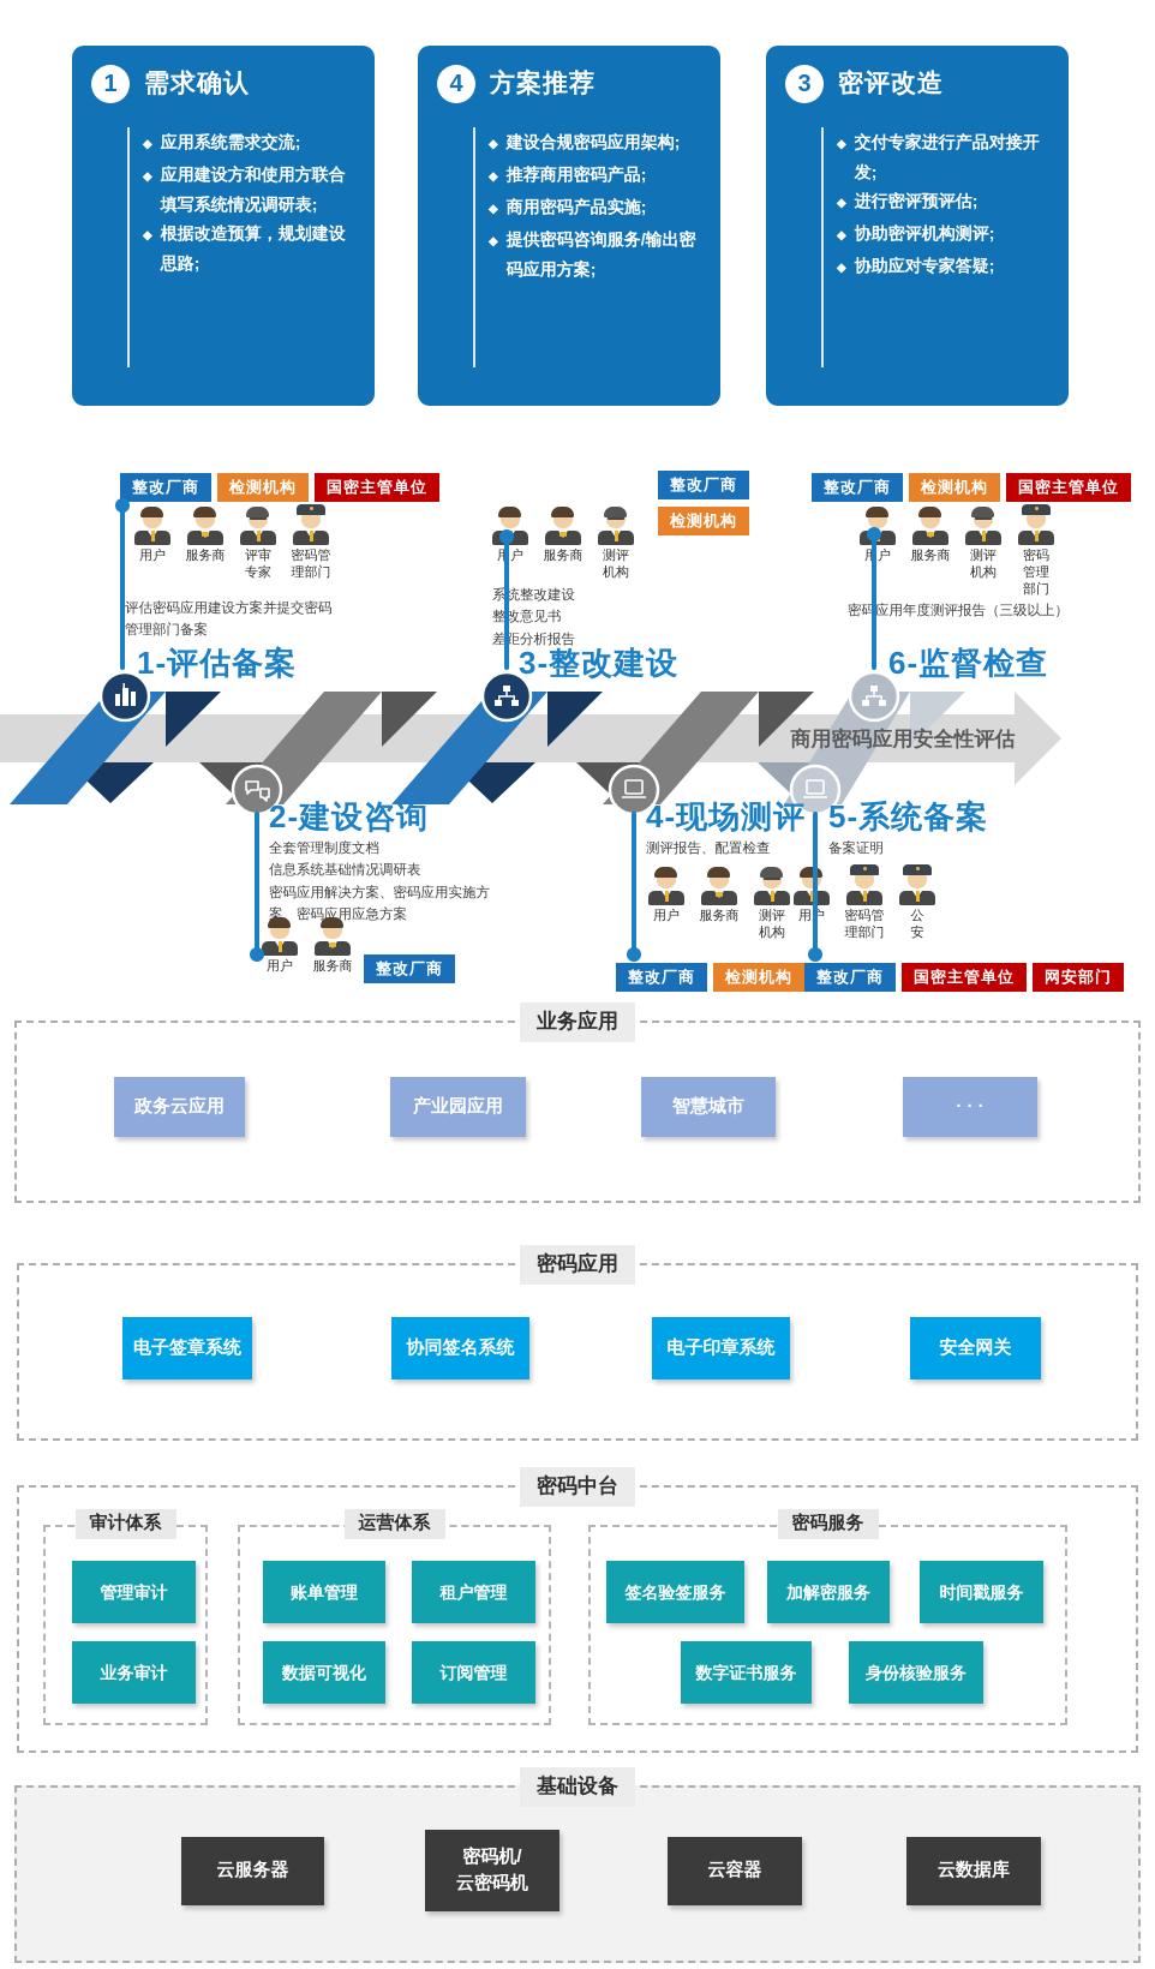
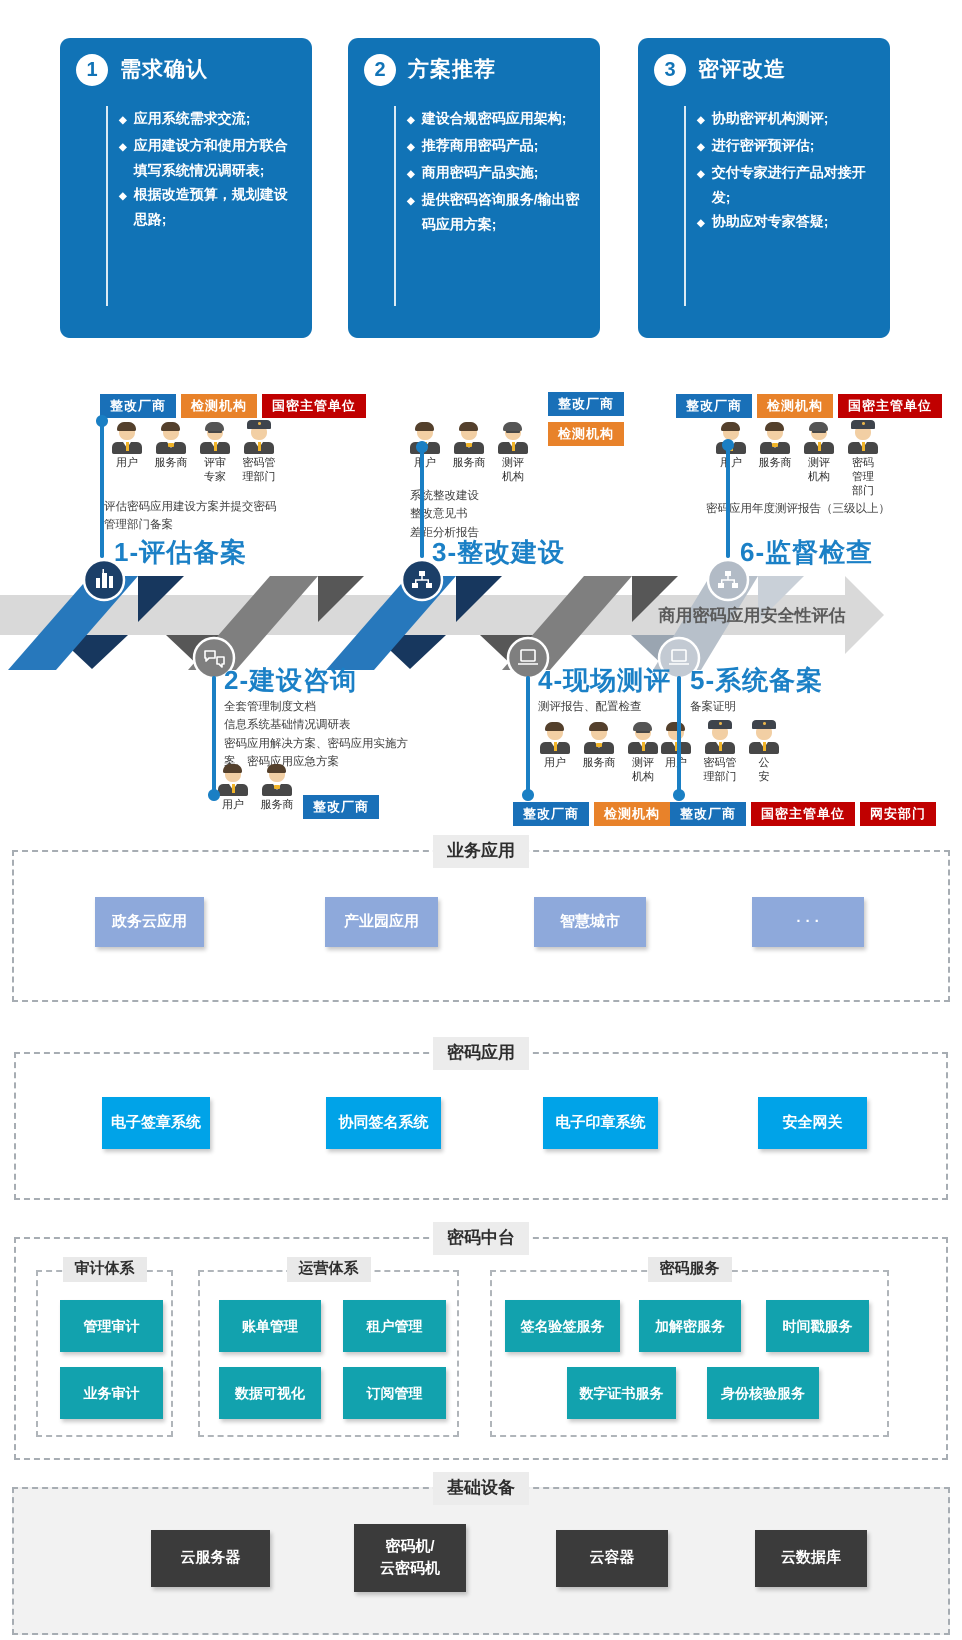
  1
  需求确认
  应用系统需求交流;
  应用建设方和使用方联合填写系统情况调研表;
  根据改造预算，规划建设思路;
- 4
+ 2
  方案推荐
  建设合规密码应用架构;
  推荐商用密码产品;
  商用密码产品实施;
  提供密码咨询服务/输出密码应用方案;
  3
  密评改造
- 交付专家进行产品对接开发;
+ 协助密评机构测评;
  进行密评预评估;
- 协助密评机构测评;
+ 交付专家进行产品对接开发;
  协助应对专家答疑;
  商用密码应用安全性评估
  整改厂商
  检测机构
  国密主管单位
  用户
  服务商
  评审
  专家
  密码管
  理部门
  评估密码应用建设方案并提交密码
  管理部门备案
  1-评估备案
  整改厂商
  检测机构
  服务商
  测评
  机构
  系统整改建设
  整改意见书
  差距分析报告
  3-整改建设
  整改厂商
  检测机构
  国密主管单位
  服务商
  测评
  机构
  密码
  管理
  部门
  密码应用年度测评报告（三级以上）
  6-监督检查
  2-建设咨询
  全套管理制度文档
  信息系统基础情况调研表
  密码应用解决方案、密码应用实施方
  案、密码应用应急方案
  用户
  服务商
  整改厂商
  4-现场测评
  测评报告、配置检查
  用户
  服务商
  测评
  机构
  整改厂商
  检测机构
  5-系统备案
  备案证明
  用户
  密码管
  理部门
  公
  安
  整改厂商
  国密主管单位
  网安部门
  业务应用
  政务云应用
  产业园应用
  智慧城市
  · · ·
  密码应用
  电子签章系统
  协同签名系统
  电子印章系统
  安全网关
  密码中台
  审计体系
  管理审计
  业务审计
  运营体系
  账单管理
  租户管理
  数据可视化
  订阅管理
  密码服务
  签名验签服务
  加解密服务
  时间戳服务
  数字证书服务
  身份核验服务
  基础设备
  云服务器
  密码机/
  云密码机
  云容器
  云数据库
